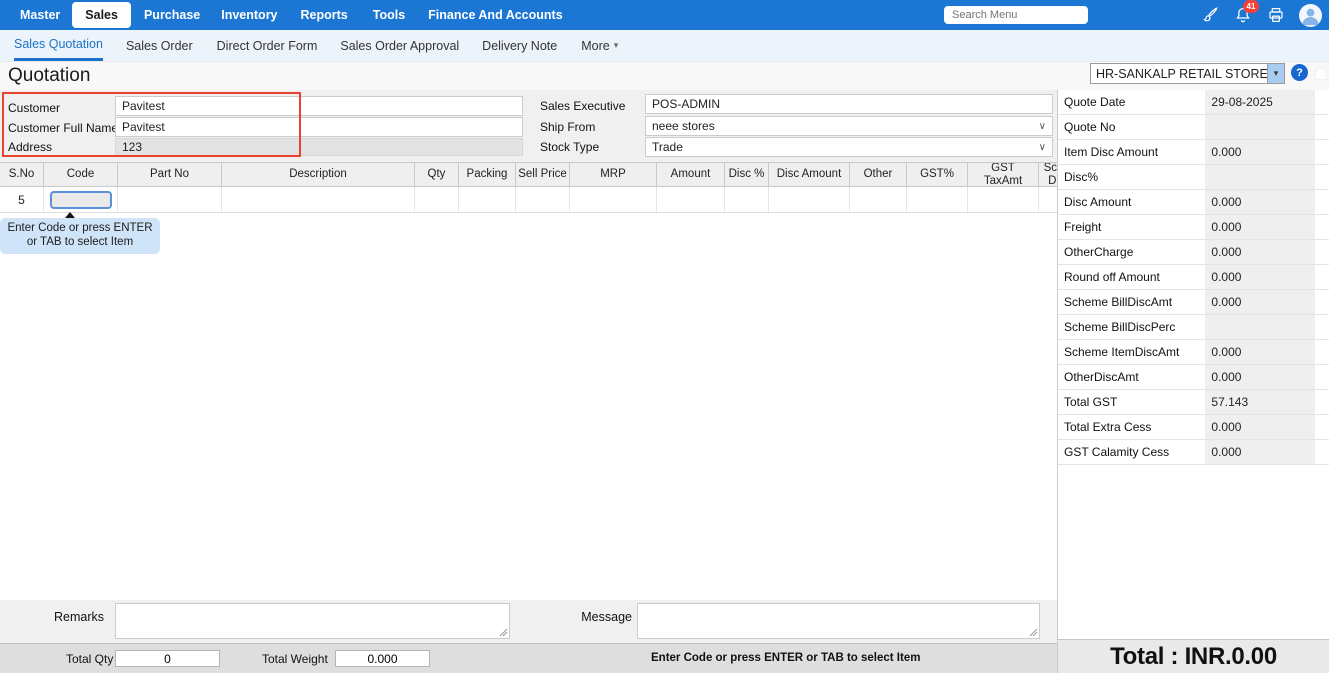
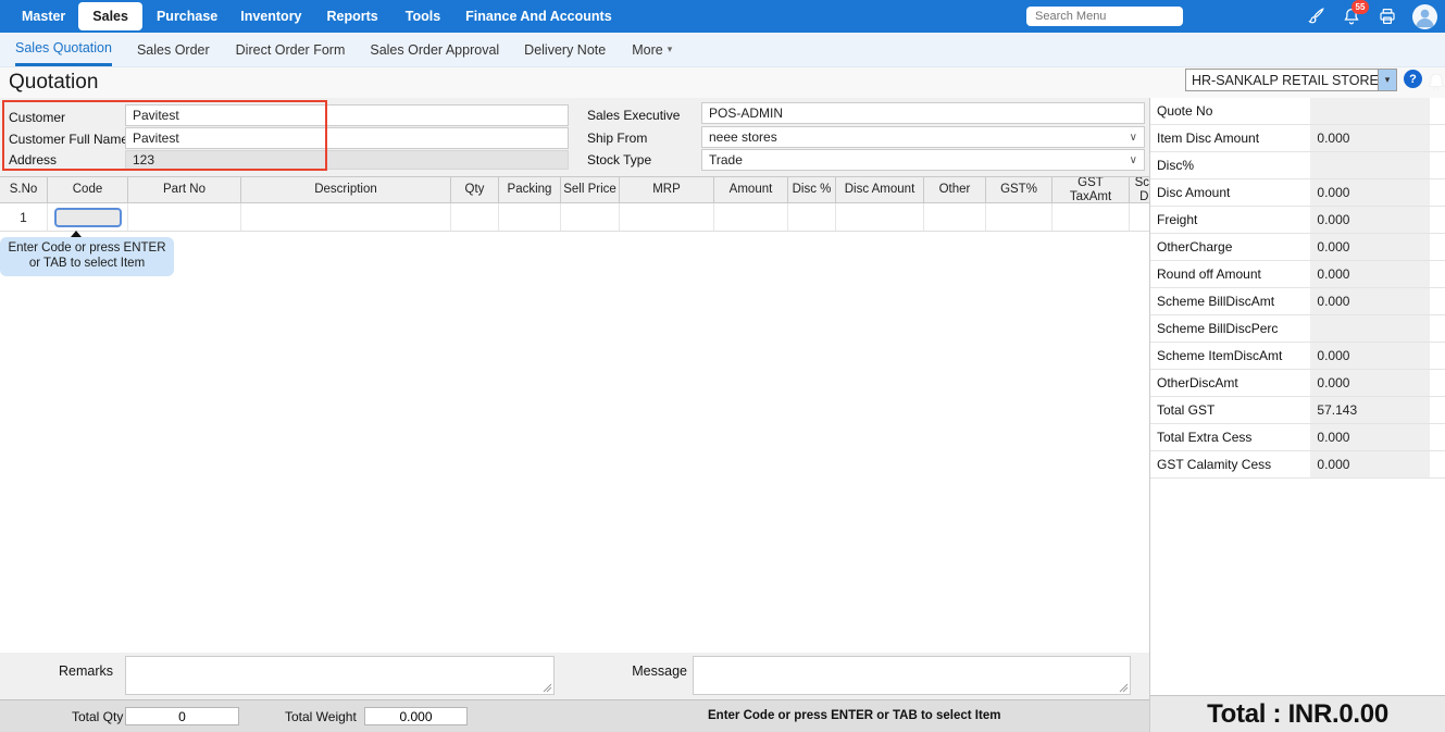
  Master
  Sales
  Purchase
  Inventory
  Reports
  Tools
  Finance And Accounts
  Search Menu
- 41
+ 55
  Sales Quotation
  Sales Order
  Direct Order Form
  Sales Order Approval
  Delivery Note
  More
  ▾
  Quotation
  HR-SANKALP RETAIL STORE
  ▾
  ?
  Customer
  Pavitest
  Customer Full Nam
  Pavitest
  Address
  123
  Sales Executive
  POS-ADMIN
  Ship From
  neee stores
  ∨
  Stock Type
  Trade
  ∨
  S.No
  Code
  Part No
  Description
  Qty
  Packing
  Sell Price
  MRP
  Amount
  Disc %
  Disc Amount
  Other
  GST%
  GST TaxAmt
- 5
+ 1
  Enter Code or press ENTER or TAB to select Item
  Remarks
  Message
  Total Qty
  0
  Total Weight
  0.000
  Enter Code or press ENTER or TAB to select Item
- Quote Date
- 29-08-2025
  Quote No
  Item Disc Amount
  0.000
  Disc%
  Disc Amount
  0.000
  Freight
  0.000
  OtherCharge
  0.000
  Round off Amount
  0.000
  Scheme BillDiscAmt
  0.000
  Scheme BillDiscPerc
  Scheme ItemDiscAmt
  0.000
  OtherDiscAmt
  0.000
  Total GST
  57.143
  Total Extra Cess
  0.000
  GST Calamity Cess
  0.000
  Total : INR.0.00
